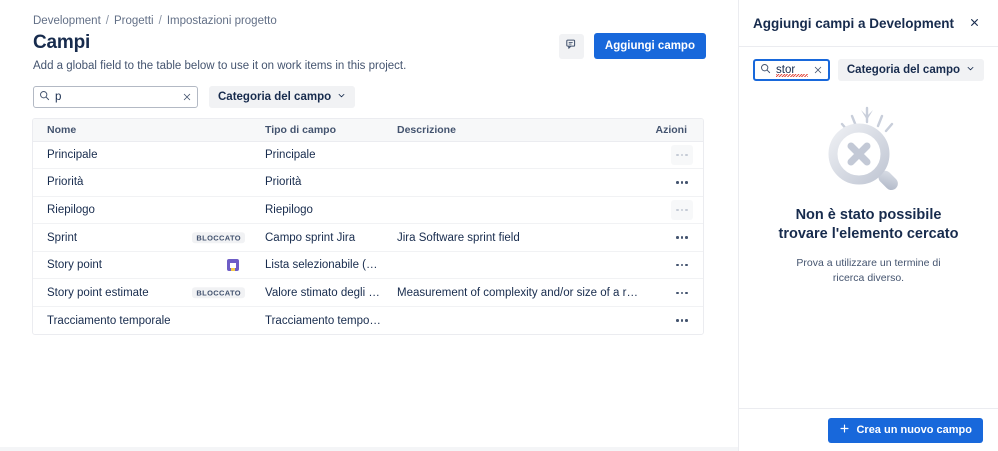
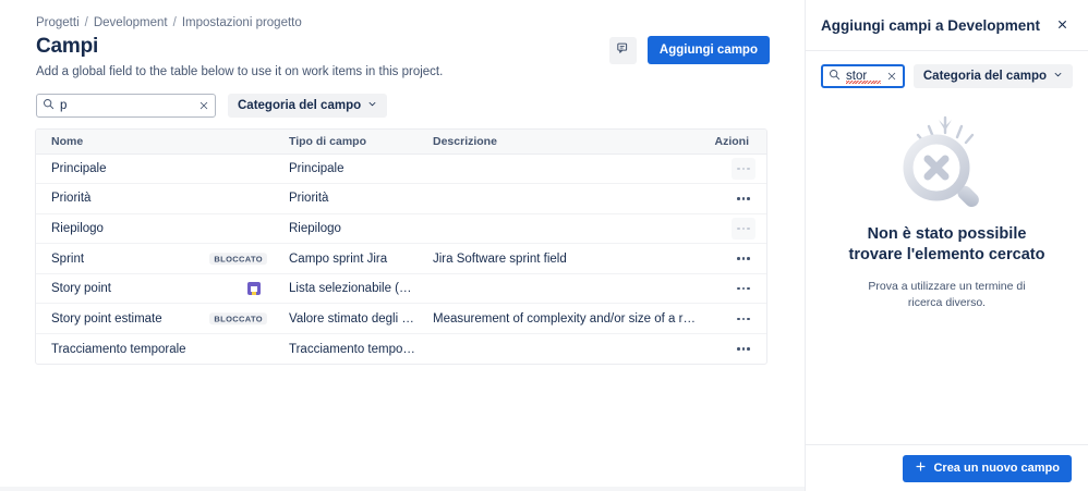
- Development
+ Progetti
  /
- Progetti
+ Development
  /
  Impostazioni progetto
  Campi
  Add a global field to the table below to use it on work items in this project.
  Aggiungi campo
  p
  Categoria del campo
  Nome	Tipo di campo	Descrizione	Azioni
  Principale	Principale
  Priorità	Priorità
  Riepilogo	Riepilogo
  Sprint BLOCCATO	Campo sprint Jira	Jira Software sprint field
  Story point	Lista selezionabile (sce
  Story point estimate BLOCCATO	Valore stimato degli Sto	Measurement of complexity and/or size of a req
  Tracciamento temporale	Tracciamento temporal
  Aggiungi campi a Development
  stor
  Categoria del campo
  Non è stato possibile trovare l'elemento cercato
  Prova a utilizzare un termine di ricerca diverso.
  Crea un nuovo campo
